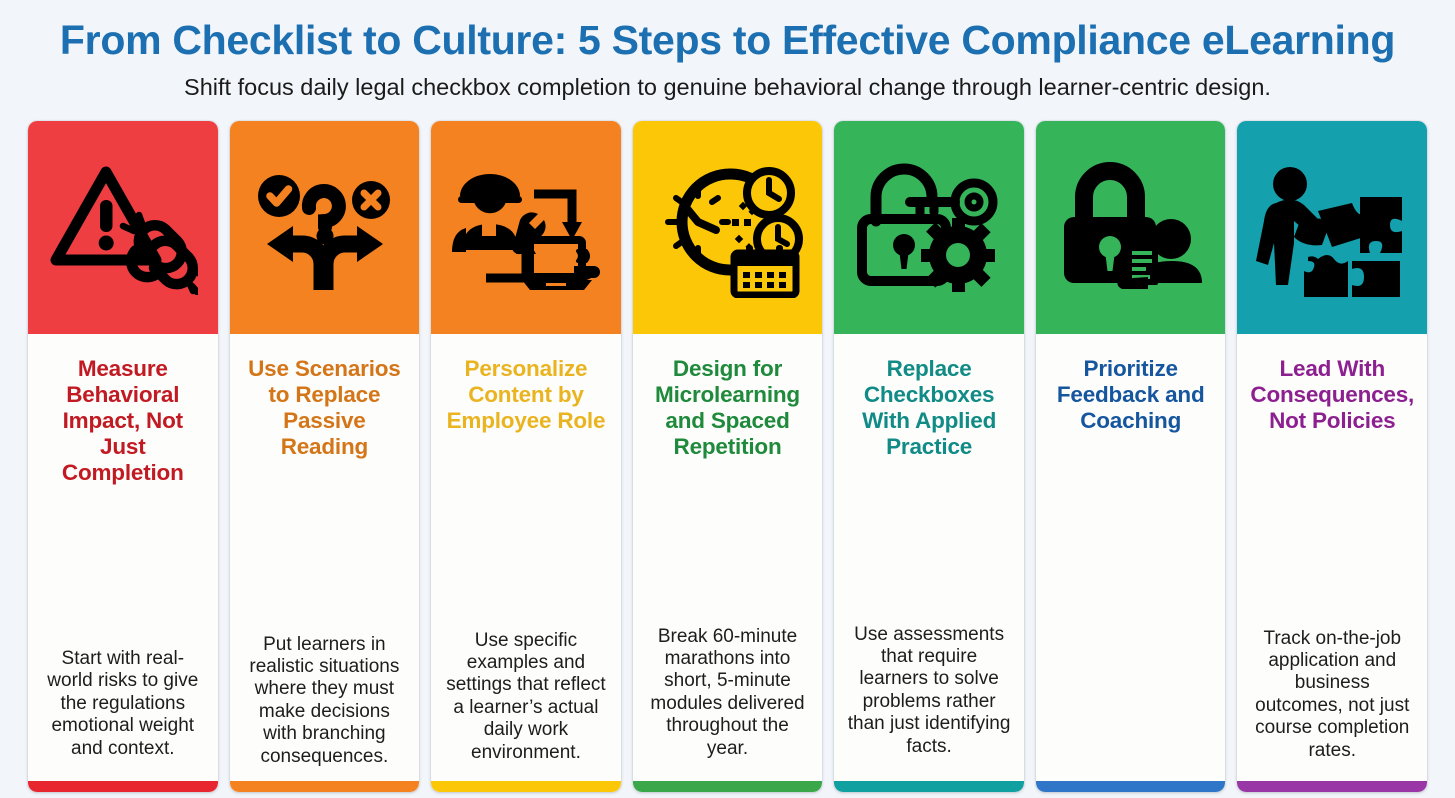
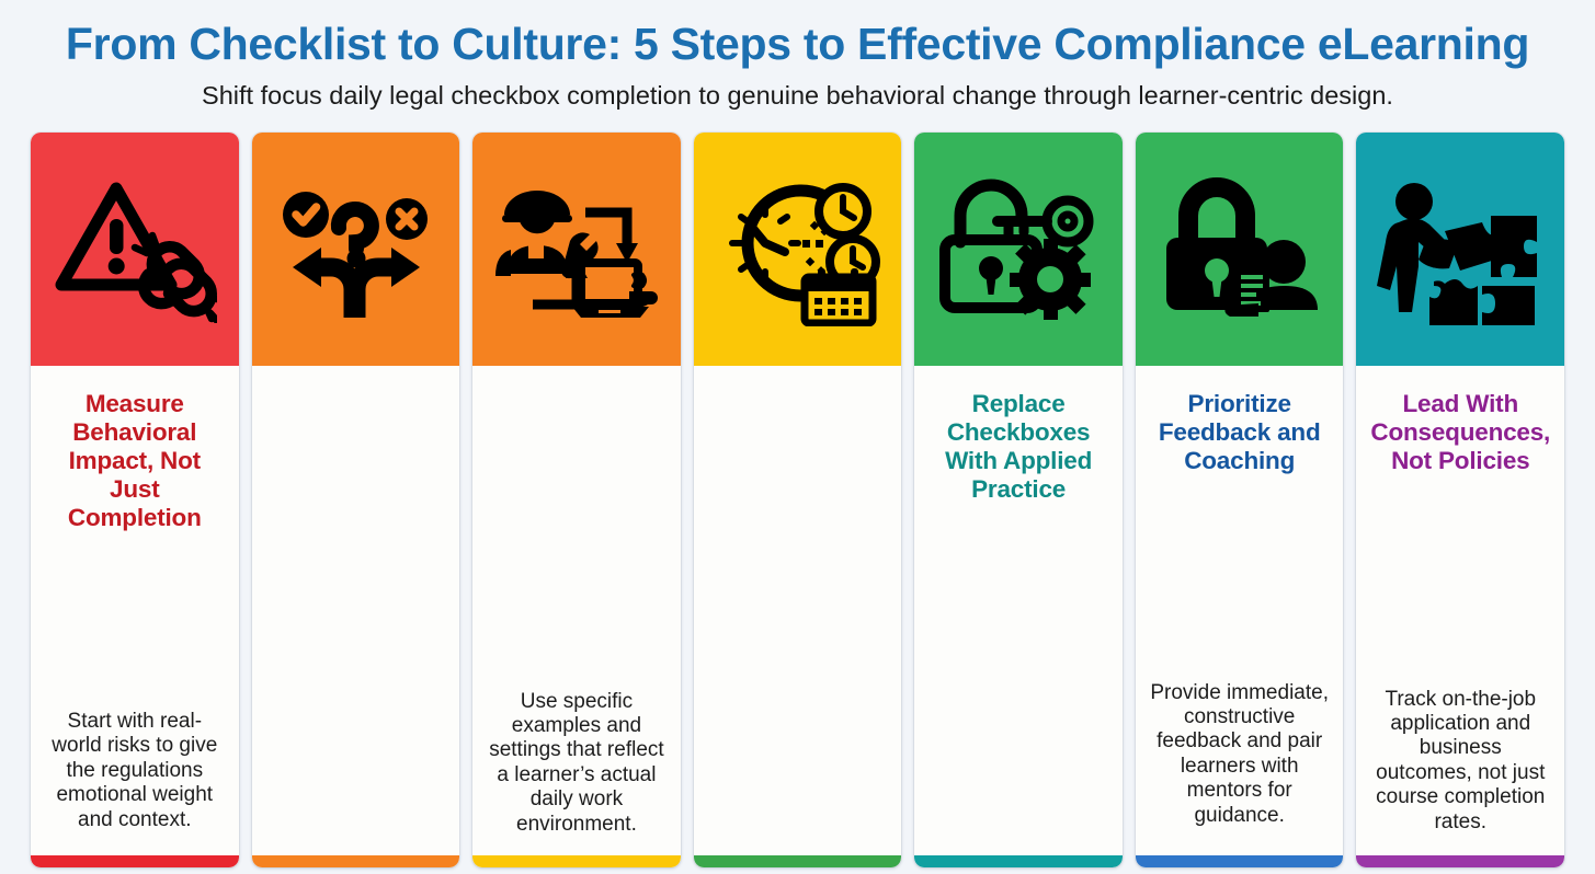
  From Checklist to Culture: 5 Steps to Effective Compliance eLearning
  Shift focus daily legal checkbox completion to genuine behavioral change through learner-centric design.
  Measure Behavioral Impact, Not Just Completion
  Start with real-world risks to give the regulations emotional weight and context.
- Use Scenarios to Replace Passive Reading
- Put learners in realistic situations where they must make decisions with branching consequences.
- Personalize Content by Employee Role
  Use specific examples and settings that reflect a learner’s actual daily work environment.
- Design for Microlearning and Spaced Repetition
- Break 60-minute marathons into short, 5-minute modules delivered throughout the year.
  Replace Checkboxes With Applied Practice
- Use assessments that require learners to solve problems rather than just identifying facts.
  Prioritize Feedback and Coaching
+ Provide immediate, constructive feedback and pair learners with mentors for guidance.
  Lead With Consequences, Not Policies
  Track on-the-job application and business outcomes, not just course completion rates.
